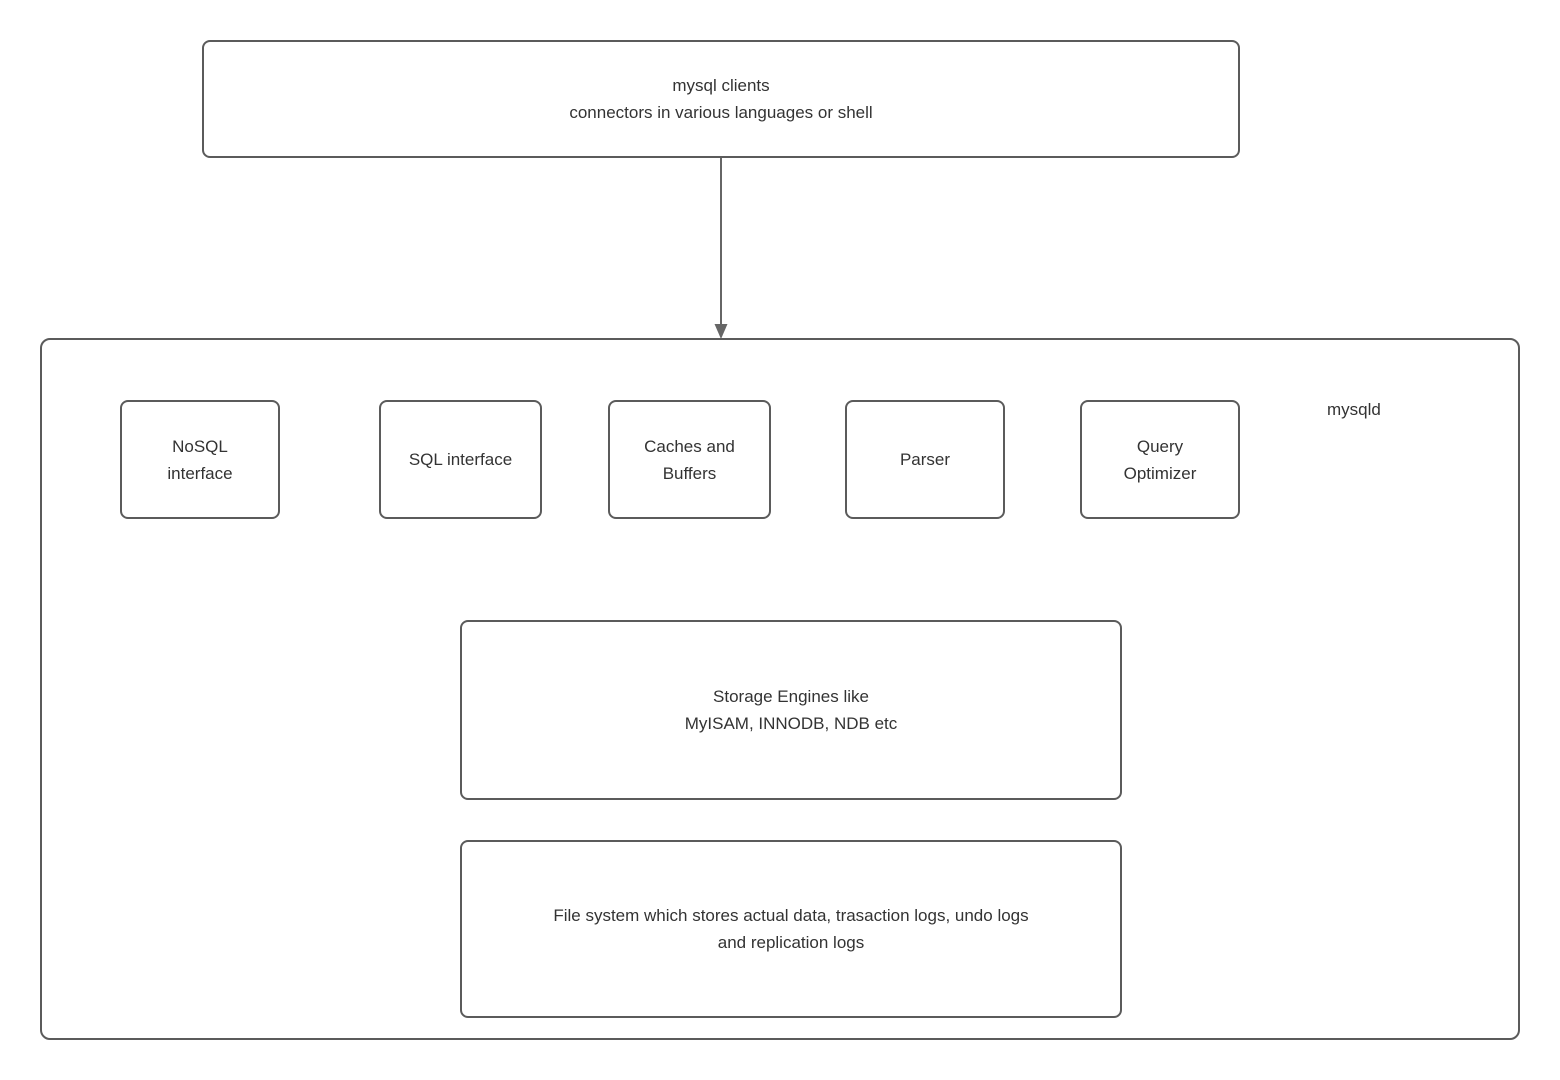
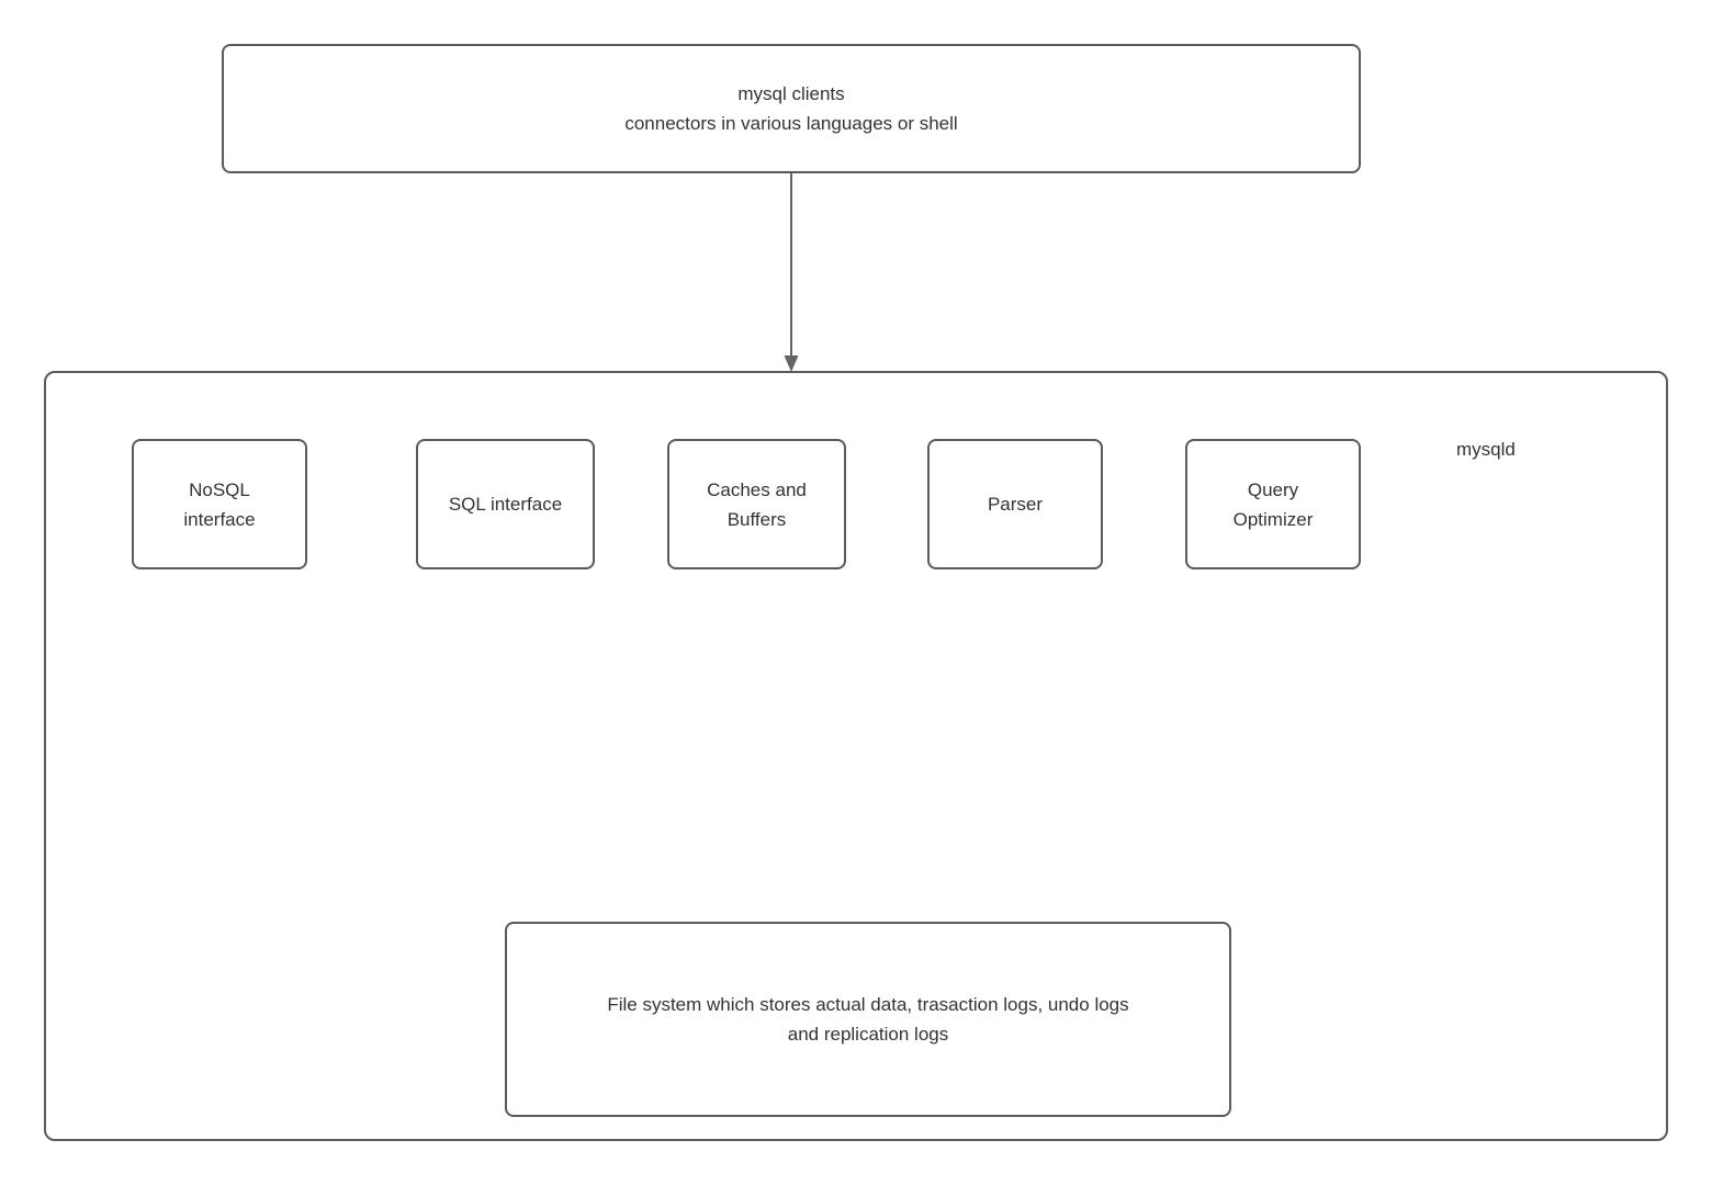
  mysql clients
  connectors in various languages or shell
  mysqld
  NoSQL
  interface
  SQL interface
  Caches and
  Buffers
  Parser
  Query
  Optimizer
- Storage Engines like
- MyISAM, INNODB, NDB etc
  File system which stores actual data, trasaction logs, undo logs
  and replication logs
